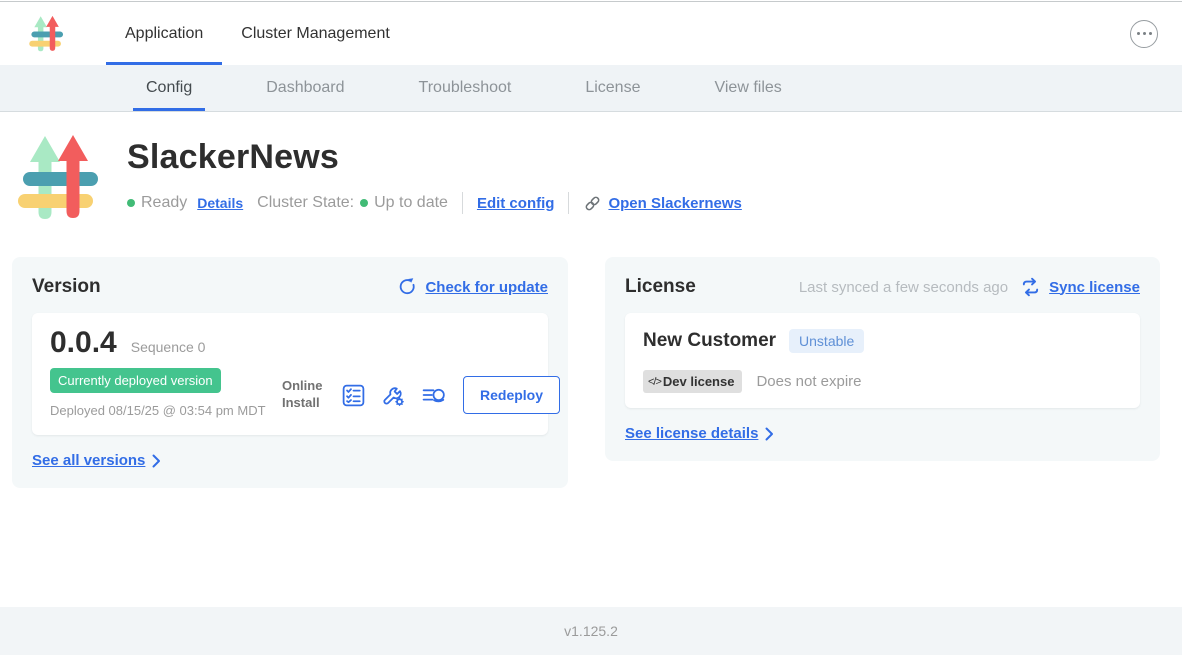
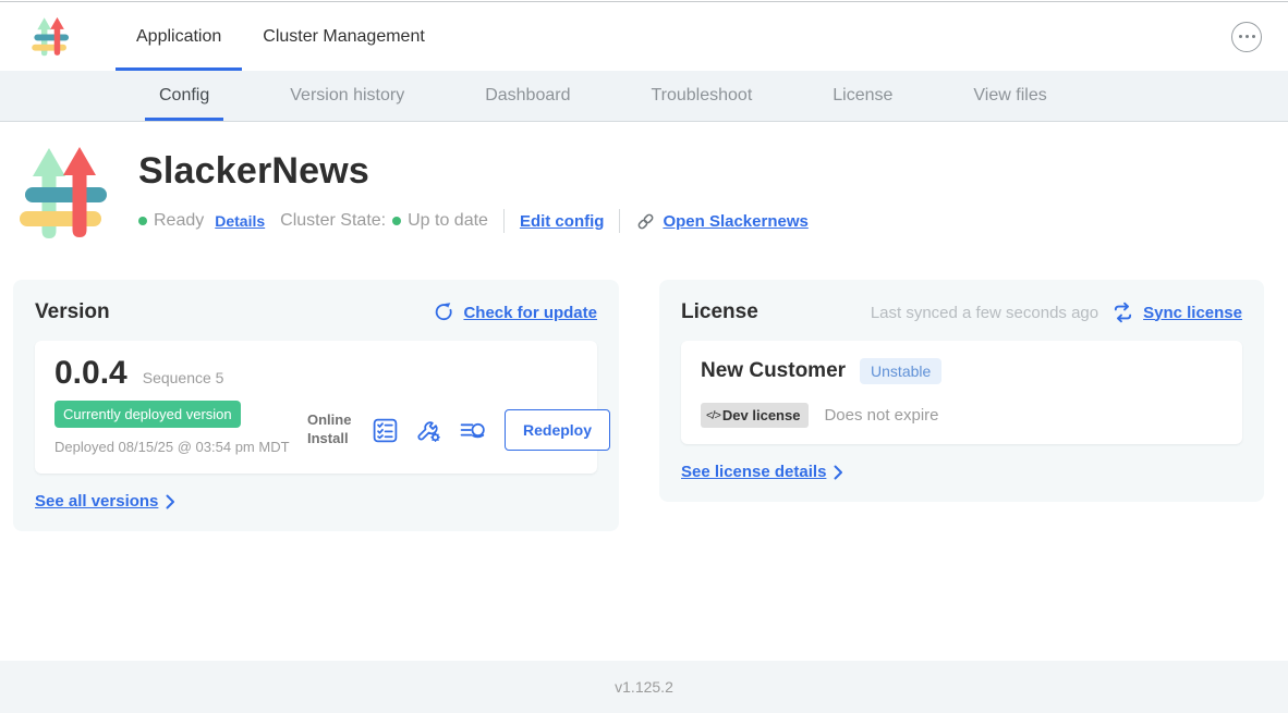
  Application
  Cluster Management
  Config
+ Version history
  Dashboard
  Troubleshoot
  License
  View files
  SlackerNews
  Ready
  Details
  Cluster State:
  Up to date
  Edit config
  Open Slackernews
  Version
  Check for update
  0.0.4
- Sequence 0
+ Sequence 5
  Currently deployed version
  Deployed 08/15/25 @ 03:54 pm MDT
  Online Install
  Redeploy
  See all versions
  License
  Last synced a few seconds ago
  Sync license
  New Customer
  Unstable
  </>
  Dev license
  Does not expire
  See license details
  v1.125.2
